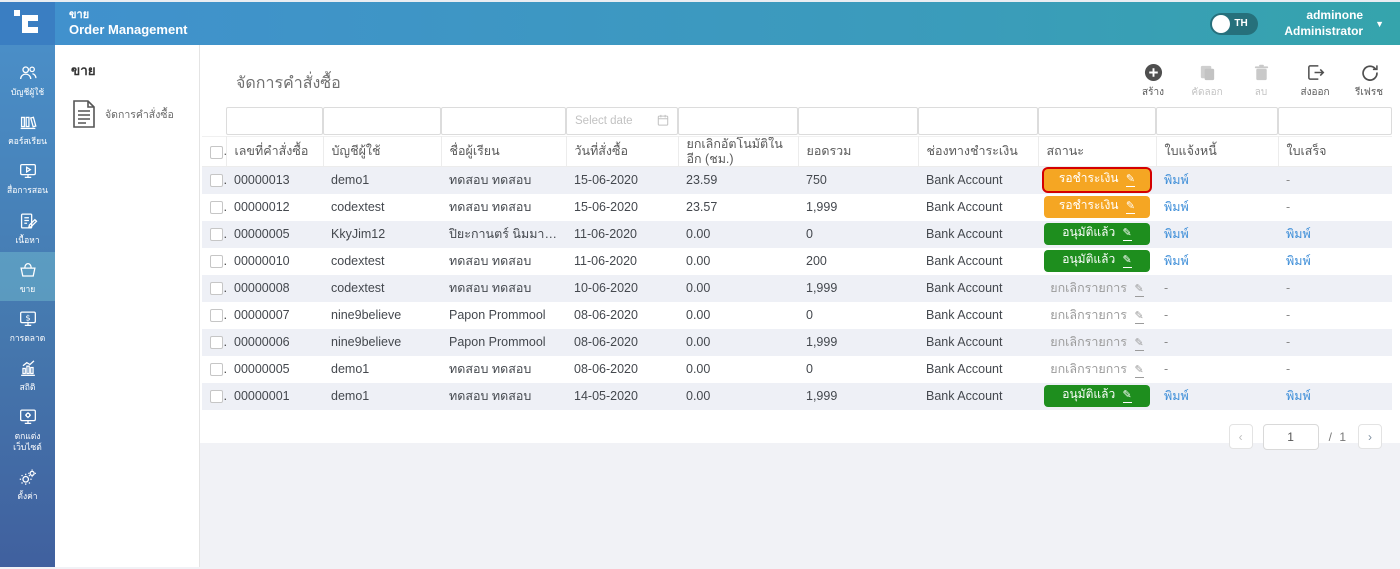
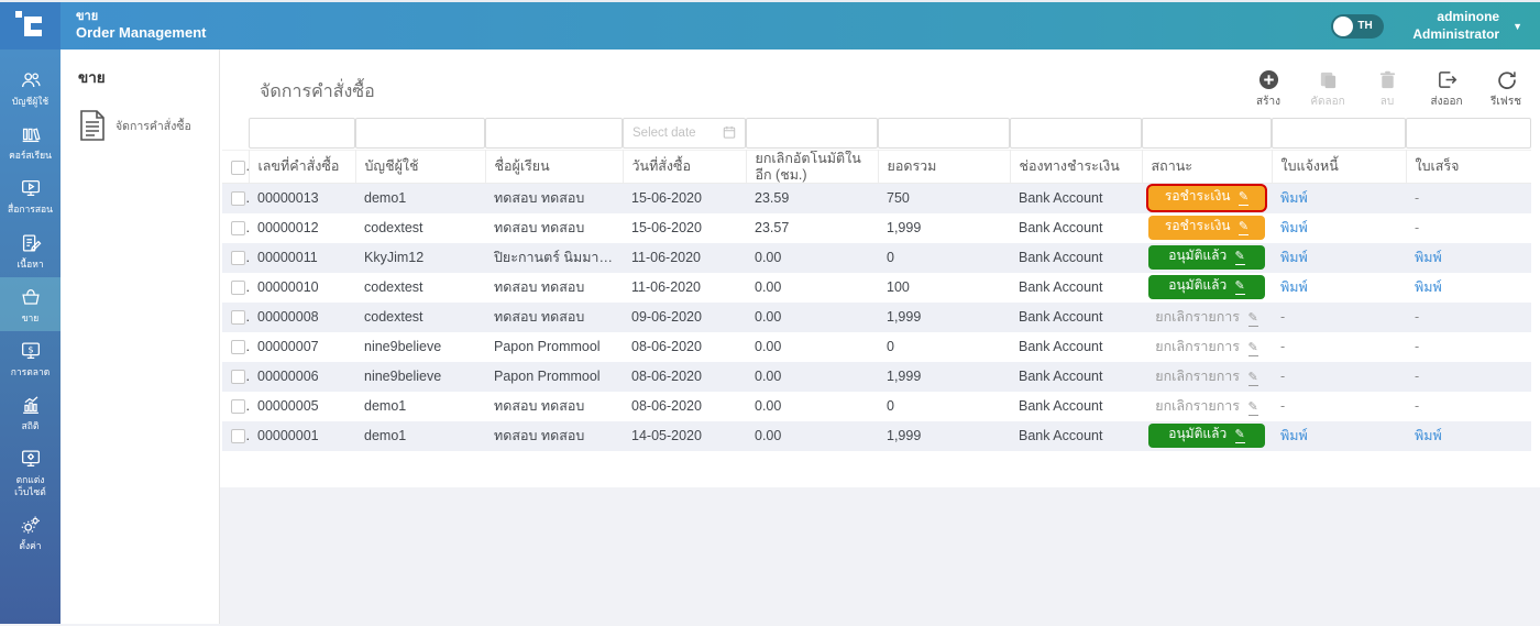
  ขาย
  Order Management
  TH
  adminone
  Administrator
  ▼
  บัญชีผู้ใช้
  คอร์สเรียน
  สื่อการสอน
  เนื้อหา
  ขาย
  $
  การตลาด
  สถิติ
  ตกแต่งเว็บไซต์
  ตั้งค่า
  ขาย
  จัดการคำสั่งซื้อ
  จัดการคำสั่งซื้อ
  สร้าง
  คัดลอก
  ลบ
  ส่งออก
  รีเฟรช
  				Select date
  	เลขที่คำสั่งซื้อ	บัญชีผู้ใช้	ชื่อผู้เรียน	วันที่สั่งซื้อ	ยกเลิกอัตโนมัติในอีก (ชม.)	ยอดรวม	ช่องทางชำระเงิน	สถานะ	ใบแจ้งหนี้	ใบเสร็จ
  	00000013	demo1	ทดสอบ ทดสอบ	15-06-2020	23.59	750	Bank Account	รอชำระเงิน ✎	พิมพ์	-
  	00000012	codextest	ทดสอบ ทดสอบ	15-06-2020	23.57	1,999	Bank Account	รอชำระเงิน ✎	พิมพ์	-
- 	00000005	KkyJim12	ปิยะกานตร์ นิมมากุลวิ	11-06-2020	0.00	0	Bank Account	อนุมัติแล้ว ✎	พิมพ์	พิมพ์
+ 	00000011	KkyJim12	ปิยะกานตร์ นิมมากุลวิ	11-06-2020	0.00	0	Bank Account	อนุมัติแล้ว ✎	พิมพ์	พิมพ์
- 	00000010	codextest	ทดสอบ ทดสอบ	11-06-2020	0.00	200	Bank Account	อนุมัติแล้ว ✎	พิมพ์	พิมพ์
+ 	00000010	codextest	ทดสอบ ทดสอบ	11-06-2020	0.00	100	Bank Account	อนุมัติแล้ว ✎	พิมพ์	พิมพ์
- 	00000008	codextest	ทดสอบ ทดสอบ	10-06-2020	0.00	1,999	Bank Account	ยกเลิกรายการ ✎	-	-
+ 	00000008	codextest	ทดสอบ ทดสอบ	09-06-2020	0.00	1,999	Bank Account	ยกเลิกรายการ ✎	-	-
  	00000007	nine9believe	Papon Prommool	08-06-2020	0.00	0	Bank Account	ยกเลิกรายการ ✎	-	-
  	00000006	nine9believe	Papon Prommool	08-06-2020	0.00	1,999	Bank Account	ยกเลิกรายการ ✎	-	-
  	00000005	demo1	ทดสอบ ทดสอบ	08-06-2020	0.00	0	Bank Account	ยกเลิกรายการ ✎	-	-
  	00000001	demo1	ทดสอบ ทดสอบ	14-05-2020	0.00	1,999	Bank Account	อนุมัติแล้ว ✎	พิมพ์	พิมพ์
- ‹
- 1
- / 1
- ›
